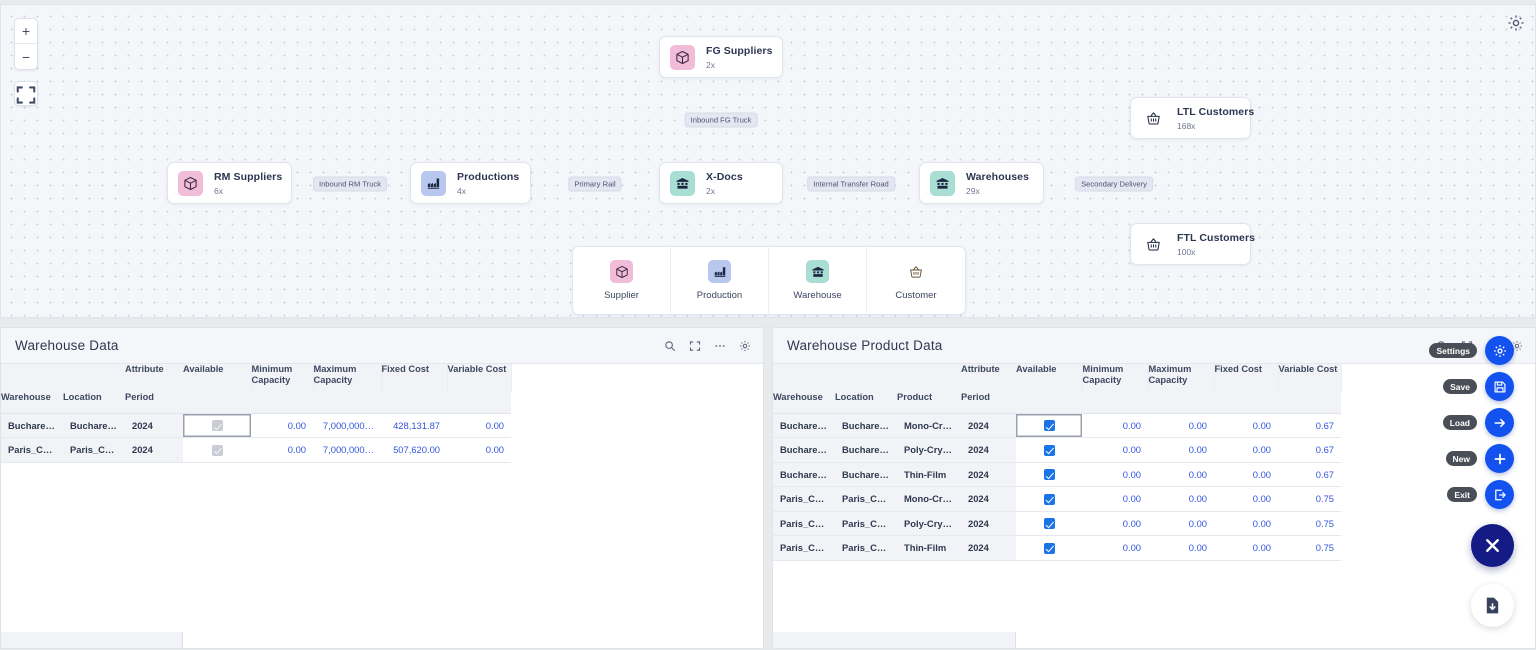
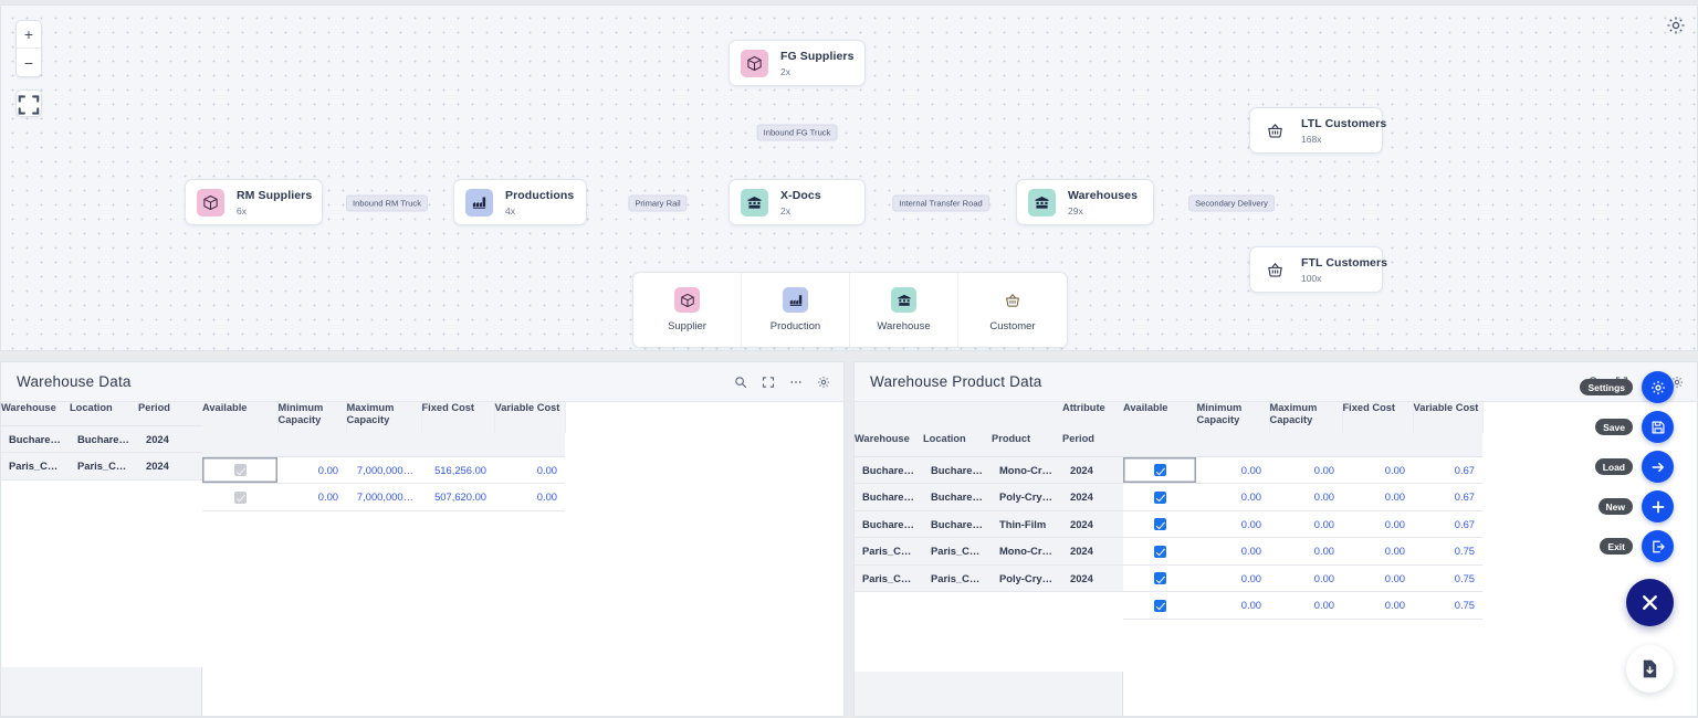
  Inbound FG Truck
  Inbound RM Truck
  Primary Rail
  Internal Transfer Road
  Secondary Delivery
  +
  −
  FG Suppliers
  2x
  RM Suppliers
  6x
  Productions
  4x
  X-Docs
  2x
  Warehouses
  29x
  LTL Customers
  168x
  FTL Customers
  100x
  Supplier
  Production
  Warehouse
  Customer
  Warehouse Data
- 		Attribute
  Warehouse	Location	Period
  Bucharest…	Bucharest…	2024
  Paris_CDC	Paris_CDC	2024
  Available	Minimum Capacity	Maximum Capacity	Fixed Cost	Variable Cost
- 	0.00	7,000,000…	428,131.87	0.00
+ 	0.00	7,000,000…	516,256.00	0.00
  	0.00	7,000,000…	507,620.00	0.00
  Warehouse Product Data
  			Attribute
  Warehouse	Location	Product	Period
  Bucharest…	Bucharest…	Mono-Cry…	2024
  Bucharest…	Bucharest…	Poly-Cryst…	2024
  Bucharest…	Bucharest…	Thin-Film	2024
  Paris_CDC	Paris_CDC	Mono-Cry…	2024
  Paris_CDC	Paris_CDC	Poly-Cryst…	2024
- Paris_CDC	Paris_CDC	Thin-Film	2024
  Available	Minimum Capacity	Maximum Capacity	Fixed Cost	Variable Cost
  	0.00	0.00	0.00	0.67
  	0.00	0.00	0.00	0.67
  	0.00	0.00	0.00	0.67
  	0.00	0.00	0.00	0.75
  	0.00	0.00	0.00	0.75
  	0.00	0.00	0.00	0.75
  Settings
  Save
  Load
  New
  Exit
